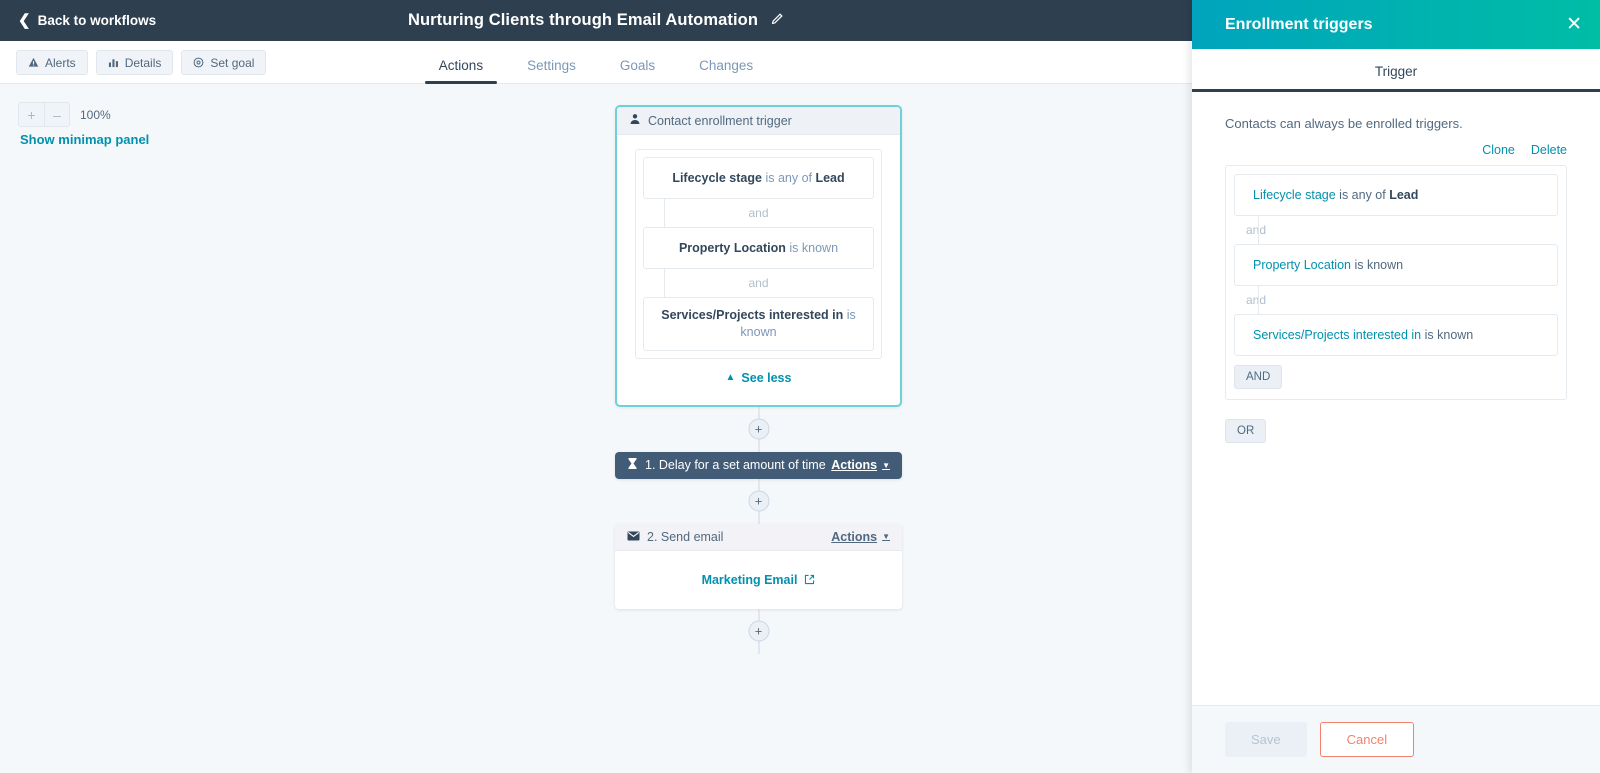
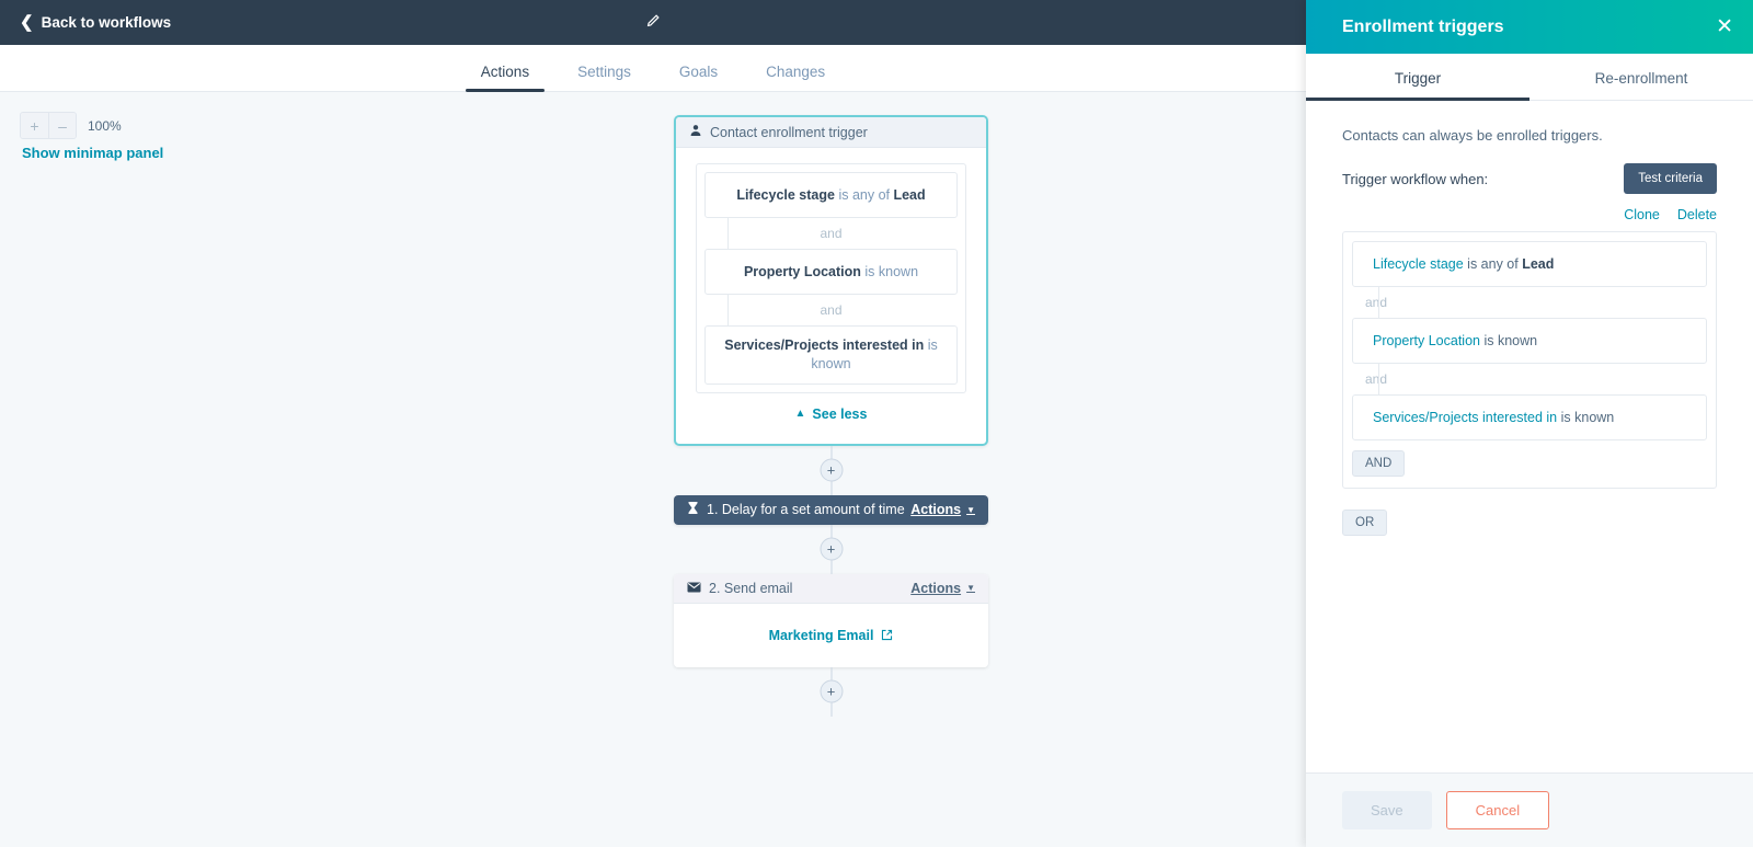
  ❮
  Back to workflows
- Nurturing Clients through Email Automation
- Alerts
- Details
- Set goal
  Actions
  Settings
  Goals
  Changes
  +
  –
  100%
  Show minimap panel
  Contact enrollment trigger
  Lifecycle stage is any of Lead
  and
  Property Location is known
  and
  Services/Projects interested in is known
  ▲
  See less
  +
  1. Delay for a set amount of time
  Actions
  ▼
  +
  2. Send email
  Actions
  ▼
  Marketing Email
  +
  Enrollment triggers
  ✕
  Trigger
+ Re-enrollment
  Contacts can always be enrolled triggers.
+ Trigger workflow when:
+ Test criteria
  Clone
  Delete
  Lifecycle stage is any of Lead
  and
  Property Location is known
  and
  Services/Projects interested in is known
  AND
  OR
  Save
  Cancel
